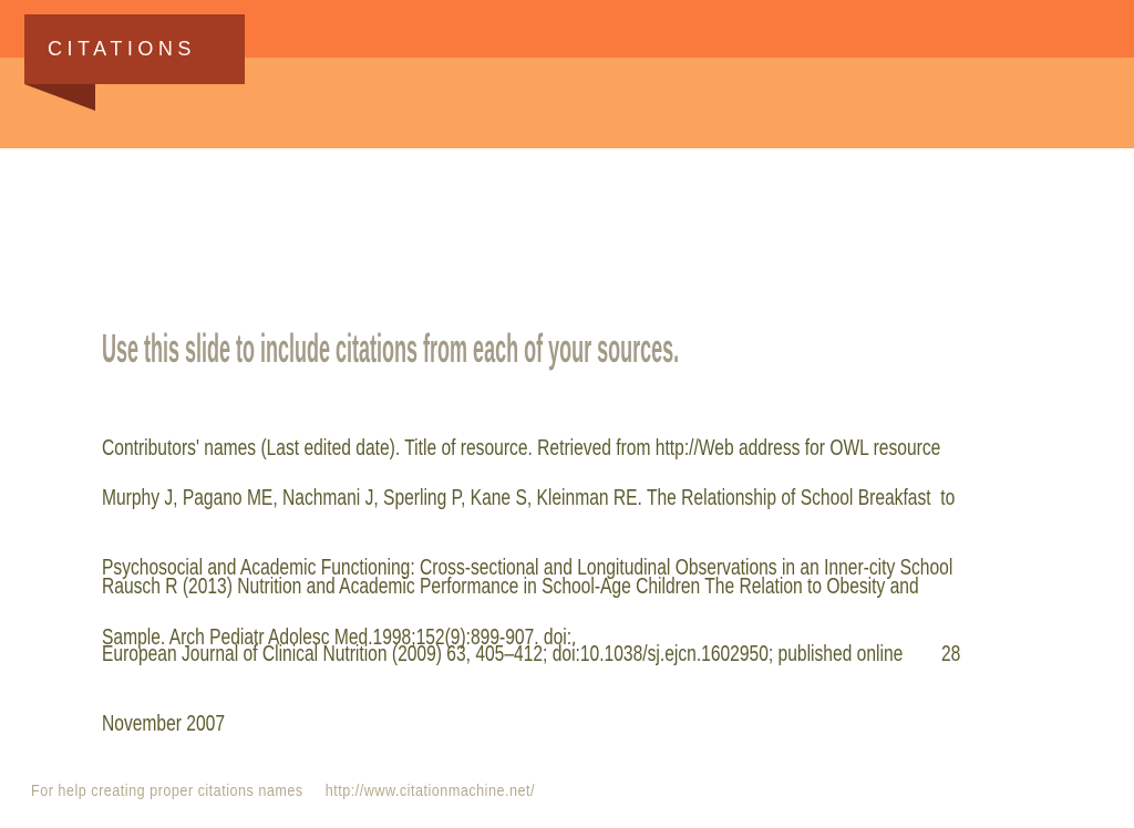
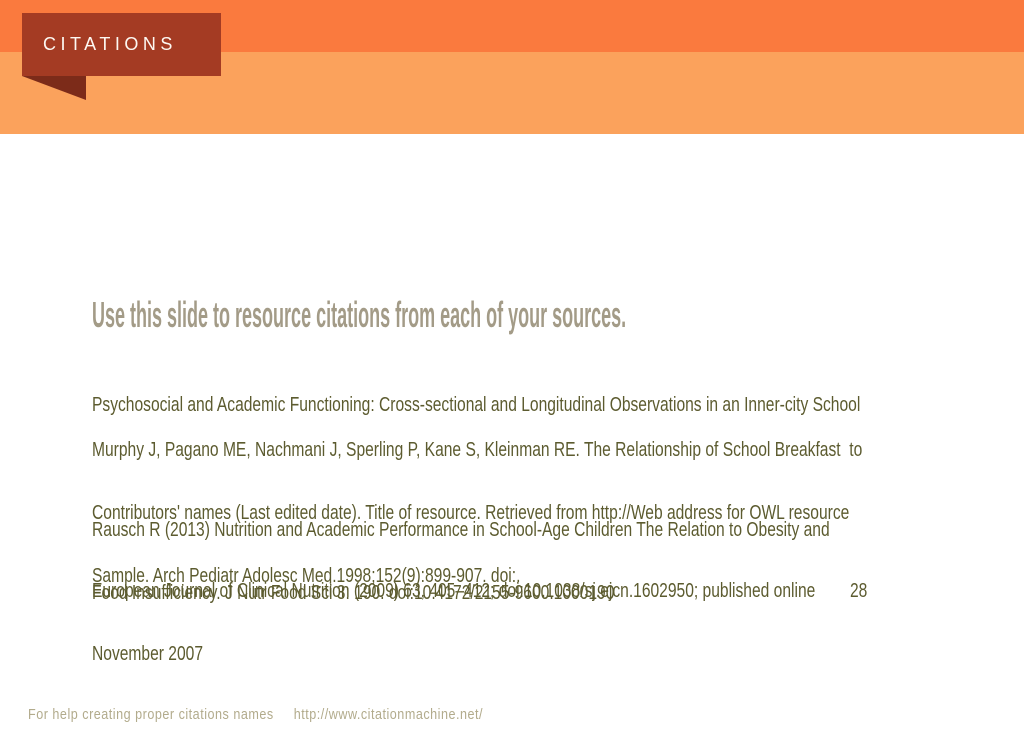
  CITATIONS
- Use this slide to include citations from each of your sources.
+ Use this slide to resource citations from each of your sources.
- Contributors' names (Last edited date). Title of resource. Retrieved from http://Web address for OWL resource
+ Psychosocial and Academic Functioning: Cross-sectional and Longitudinal Observations in an Inner-city School
  Murphy J, Pagano ME, Nachmani J, Sperling P, Kane S, Kleinman RE. The Relationship of School Breakfast to
- Psychosocial and Academic Functioning: Cross-sectional and Longitudinal Observations in an Inner-city School
+ Contributors' names (Last edited date). Title of resource. Retrieved from http://Web address for OWL resource
  Sample. Arch Pediatr Adolesc Med.1998;152(9):899-907. doi:.
  Rausch R (2013) Nutrition and Academic Performance in School-Age Children The Relation to Obesity and
+ Food Insufficiency. J Nutr Food Sci 3: 190. doi:10.4172/2155-9600.1000190
  European Journal of Clinical Nutrition (2009) 63, 405–412; doi:10.1038/sj.ejcn.1602950; published online 28
  November 2007
  For help creating proper citations names http://www.citationmachine.net/
